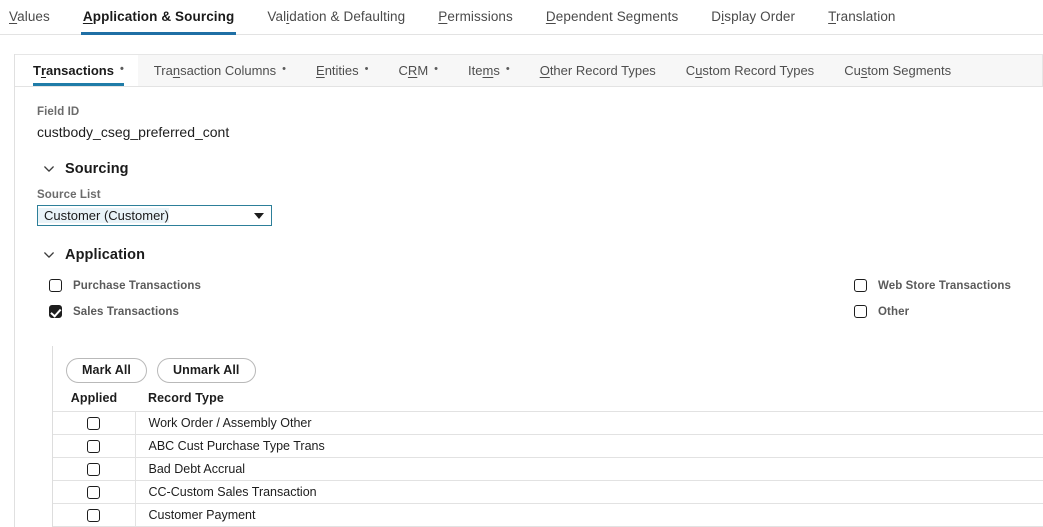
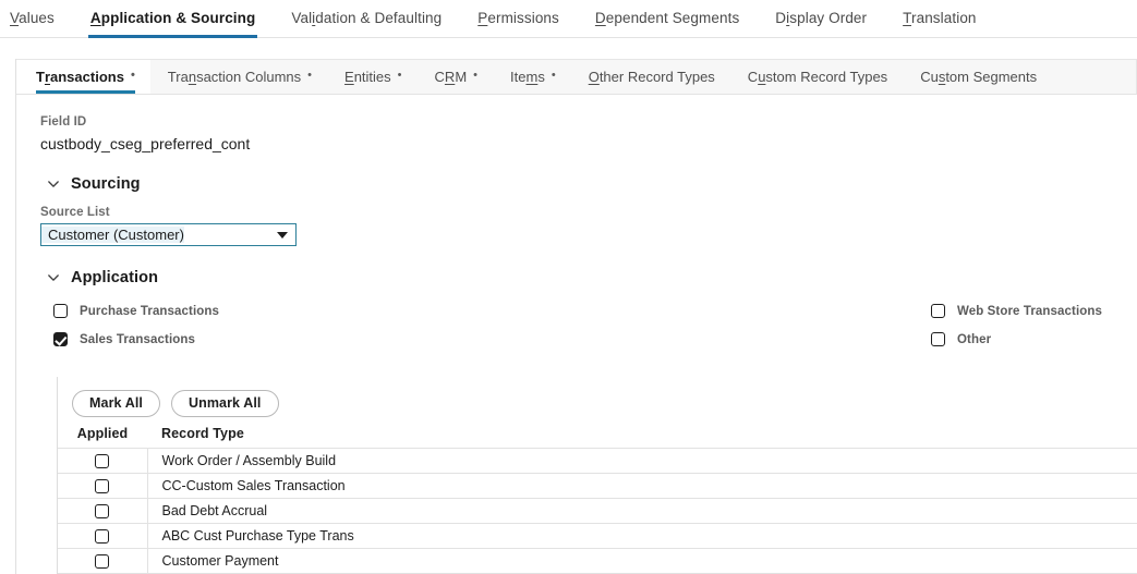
  Values
  Application & Sourcing
  Validation & Defaulting
  Permissions
  Dependent Segments
  Display Order
  Translation
  T
  r
  ansactions
  •
  Tra
  n
  saction Columns
  •
  E
  ntities
  •
  C
  R
  M
  •
  Ite
  m
  s
  •
  O
  ther Record Types
  C
  u
  stom Record Types
  Cu
  s
  tom Segments
  Field ID
  custbody_cseg_preferred_cont
  Sourcing
  Source List
  Customer (Customer)
  Application
  Purchase Transactions
  Sales Transactions
  Web Store Transactions
  Other
  Mark All
  Unmark All
  Applied	Record Type
- 	Work Order / Assembly Other
+ 	Work Order / Assembly Build
- 	ABC Cust Purchase Type Trans
+ 	CC-Custom Sales Transaction
  	Bad Debt Accrual
- 	CC-Custom Sales Transaction
+ 	ABC Cust Purchase Type Trans
  	Customer Payment
